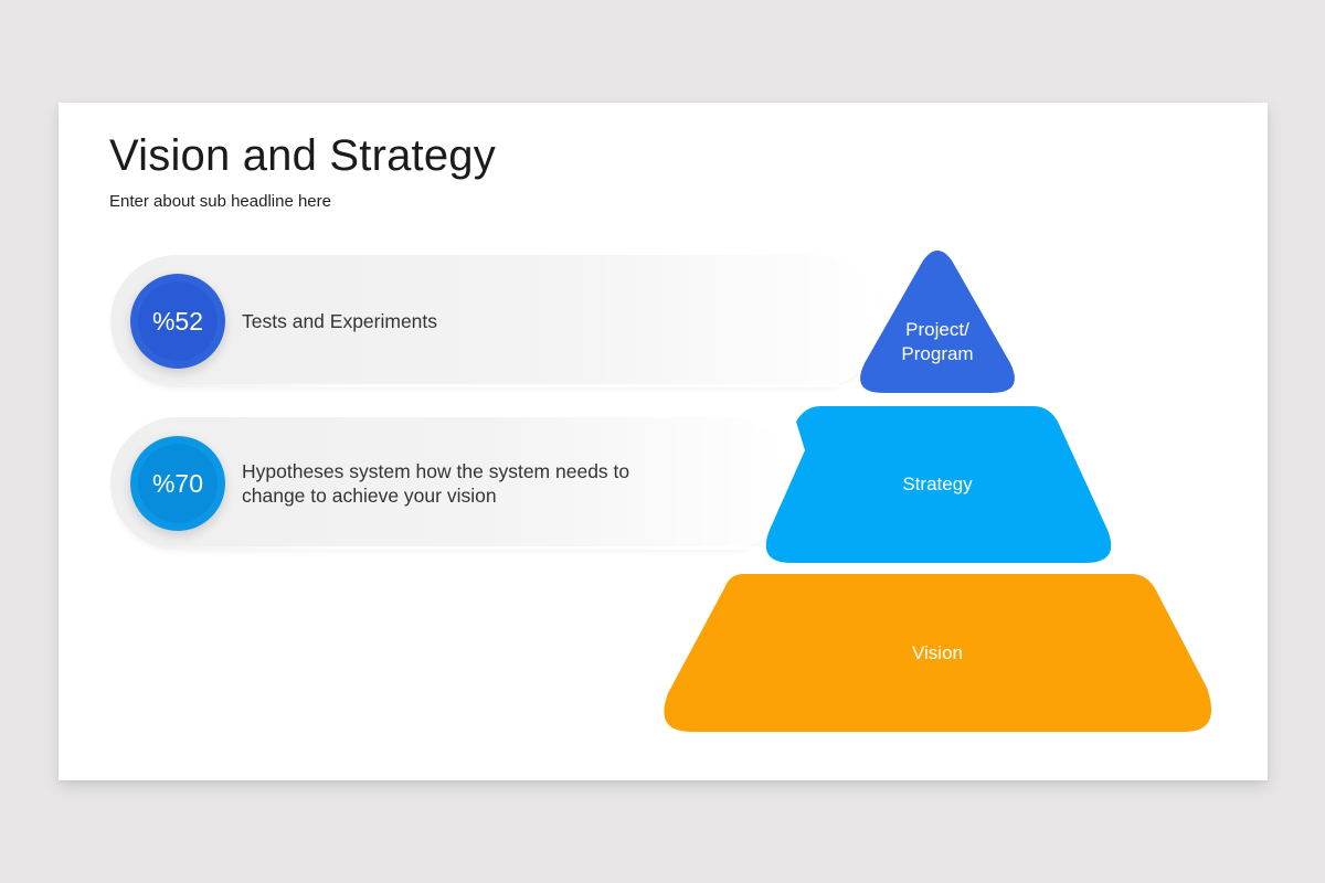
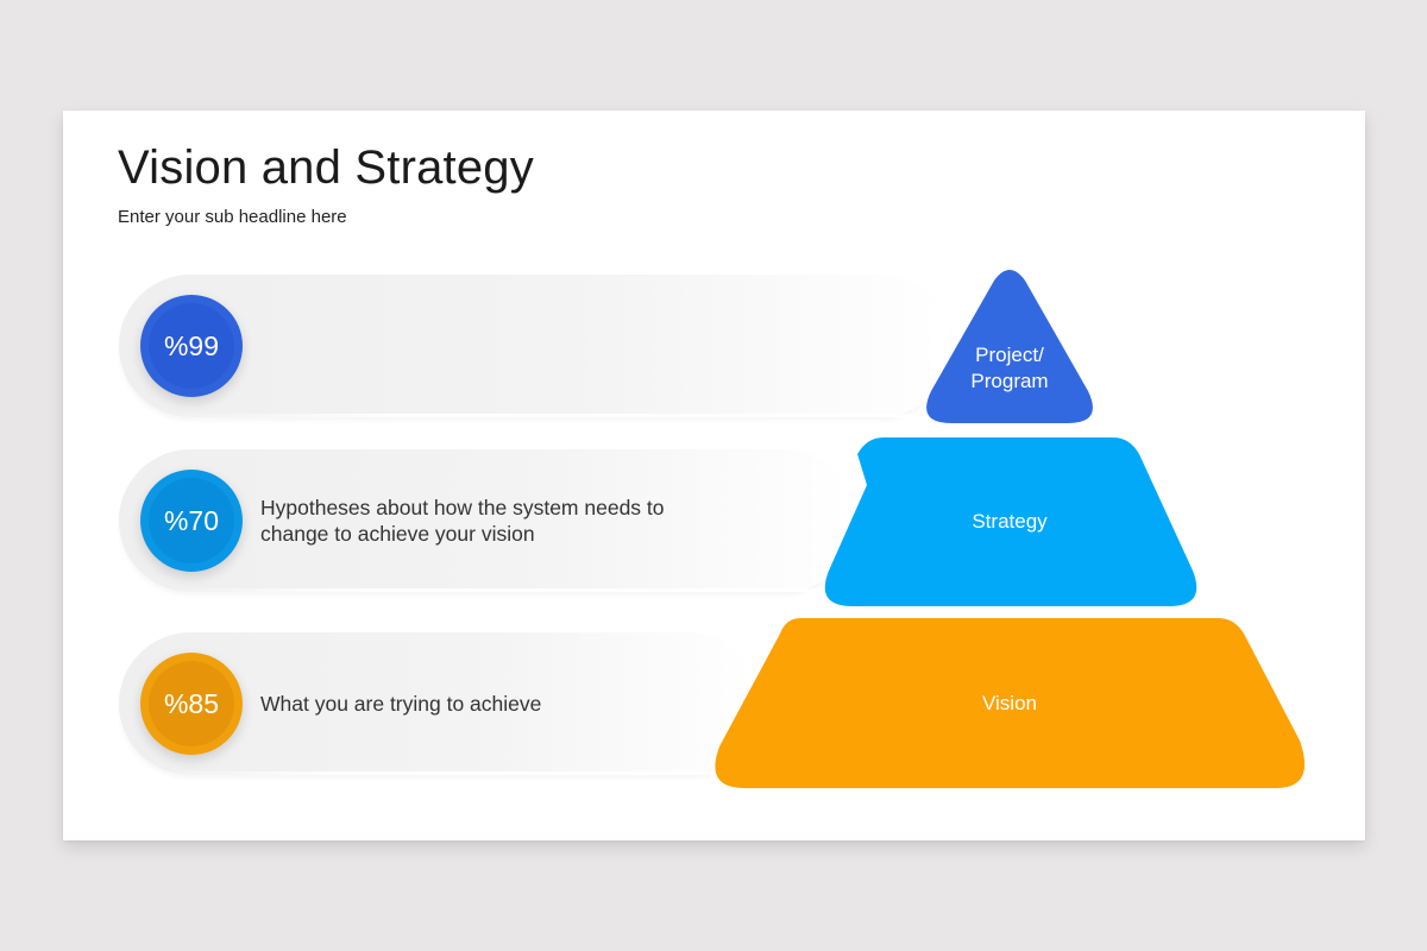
  Vision and Strategy
- Enter about sub headline here
+ Enter your sub headline here
- %52
+ %99
- Tests and Experiments
  %70
- Hypotheses system how the system needs to change to achieve your vision
+ Hypotheses about how the system needs to change to achieve your vision
+ %85
+ What you are trying to achieve
  Project/
  Program
  Strategy
  Vision
